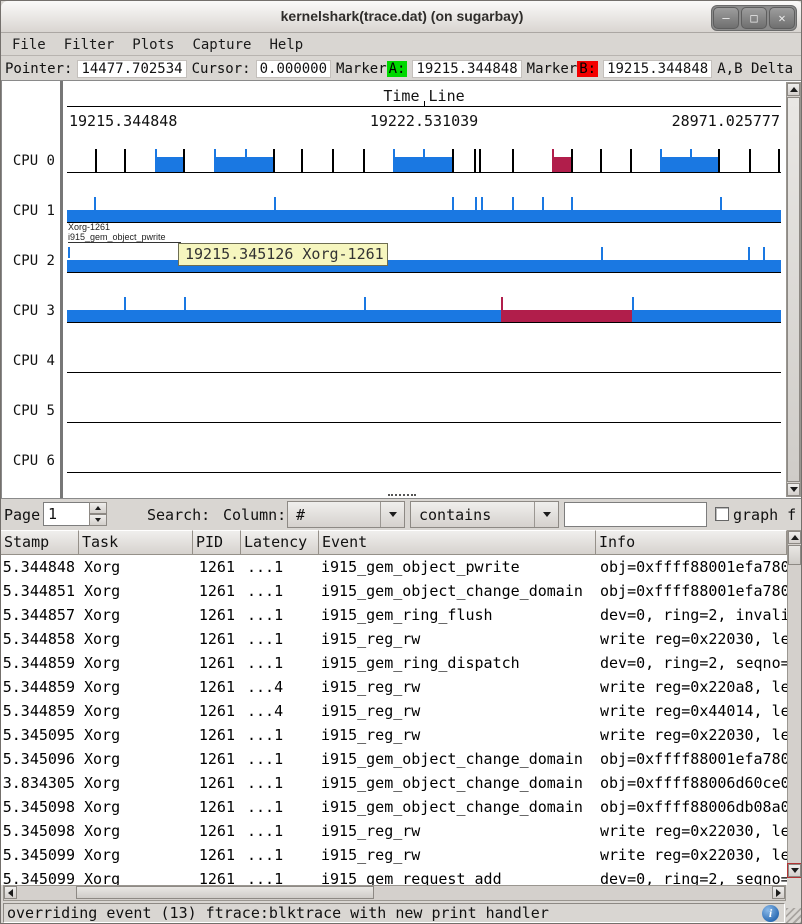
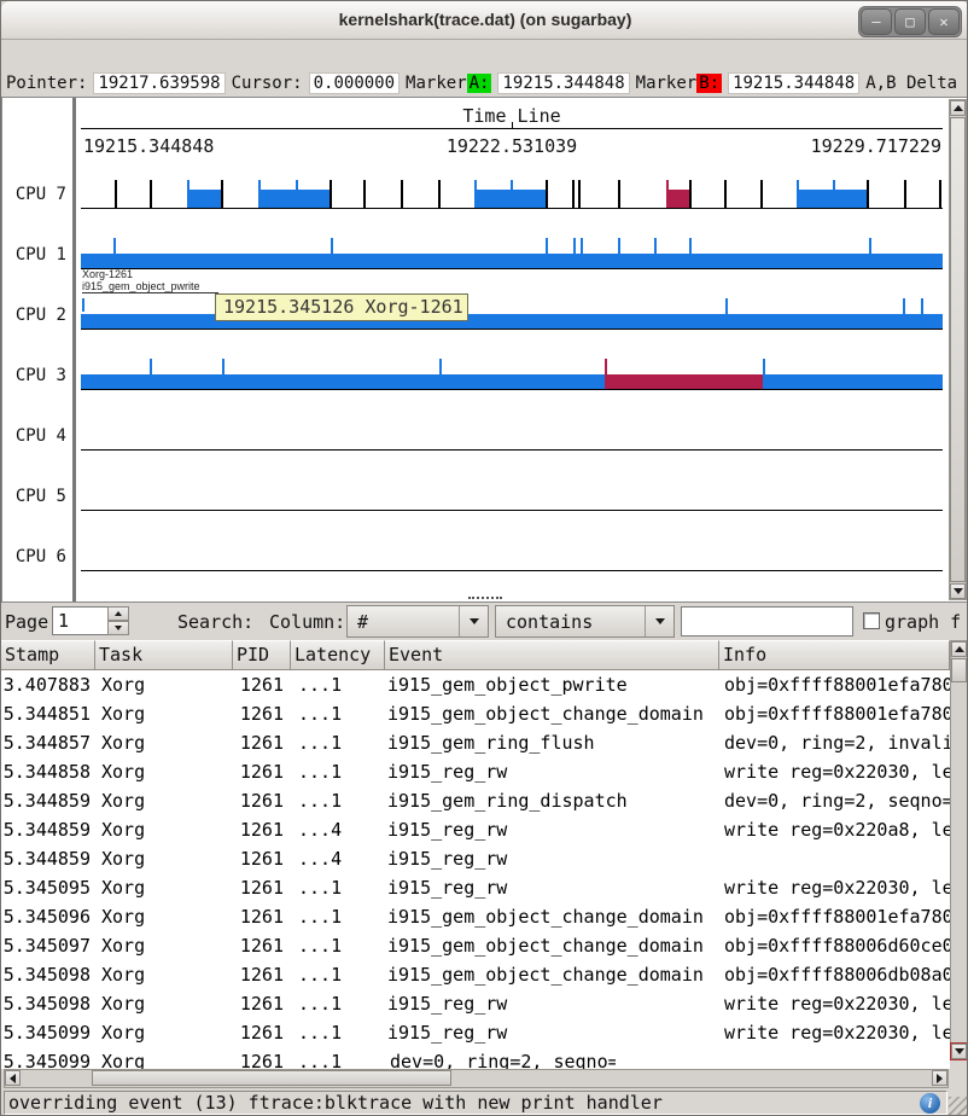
  kernelshark(trace.dat) (on sugarbay)
  –
  □
  ✕
- File
- Filter
- Plots
- Capture
- Help
  Pointer:
- 14477.702534
+ 19217.639598
  Cursor:
  0.000000
  Marker
  A:
  19215.344848
  Marker
  B:
  19215.344848
  A,B Delta
- CPU 0
+ CPU 7
  CPU 1
  CPU 2
  CPU 3
  CPU 4
  CPU 5
  CPU 6
  Time Line
  19215.344848
  19222.531039
- 28971.025777
+ 19229.717229
  Xorg-1261
  i915_gem_object_pwrite
  19215.345126 Xorg-1261
  Page
  1
  Search:
  Column:
  #
  contains
  graph f
  Stamp
  Task
  PID
  Latency
  Event
  Info
- 5.344848
+ 3.407883
  Xorg
  1261
  ...1
  i915_gem_object_pwrite
  obj=0xffff88001efa780
  5.344851
  Xorg
  1261
  ...1
  i915_gem_object_change_domain
  obj=0xffff88001efa780
  5.344857
  Xorg
  1261
  ...1
  i915_gem_ring_flush
  dev=0, ring=2, invali
  5.344858
  Xorg
  1261
  ...1
  i915_reg_rw
  write reg=0x22030, le
  5.344859
  Xorg
  1261
  ...1
  i915_gem_ring_dispatch
  dev=0, ring=2, seqno=
  5.344859
  Xorg
  1261
  ...4
  i915_reg_rw
  write reg=0x220a8, le
  5.344859
  Xorg
  1261
  ...4
  i915_reg_rw
- write reg=0x44014, le
  5.345095
  Xorg
  1261
  ...1
  i915_reg_rw
  write reg=0x22030, le
  5.345096
  Xorg
  1261
  ...1
  i915_gem_object_change_domain
  obj=0xffff88001efa780
- 3.834305
+ 5.345097
  Xorg
  1261
  ...1
  i915_gem_object_change_domain
  obj=0xffff88006d60ce0
  5.345098
  Xorg
  1261
  ...1
  i915_gem_object_change_domain
  obj=0xffff88006db08a0
  5.345098
  Xorg
  1261
  ...1
  i915_reg_rw
  write reg=0x22030, le
  5.345099
  Xorg
  1261
  ...1
  i915_reg_rw
  write reg=0x22030, le
  5.345099
  Xorg
  1261
  ...1
- i915_gem_request_add
  dev=0, ring=2, seqno=
  overriding event (13) ftrace:blktrace with new print handler
  i
